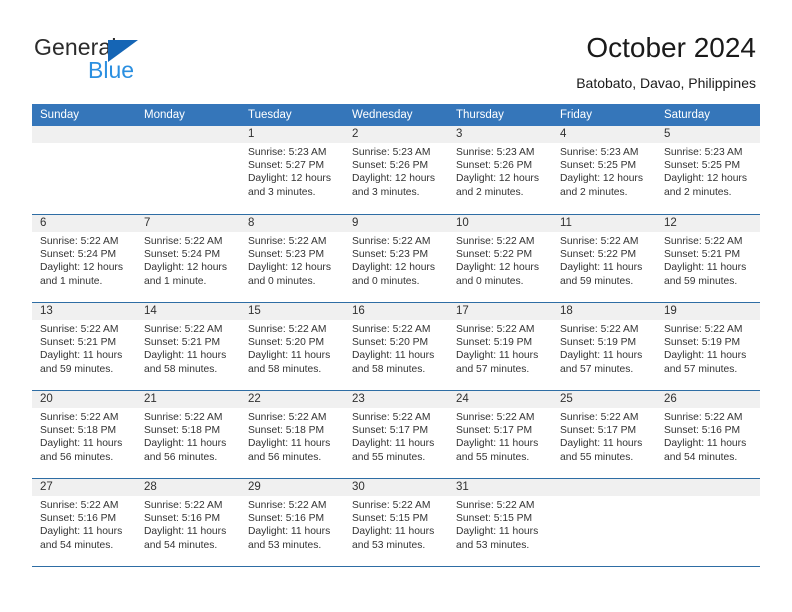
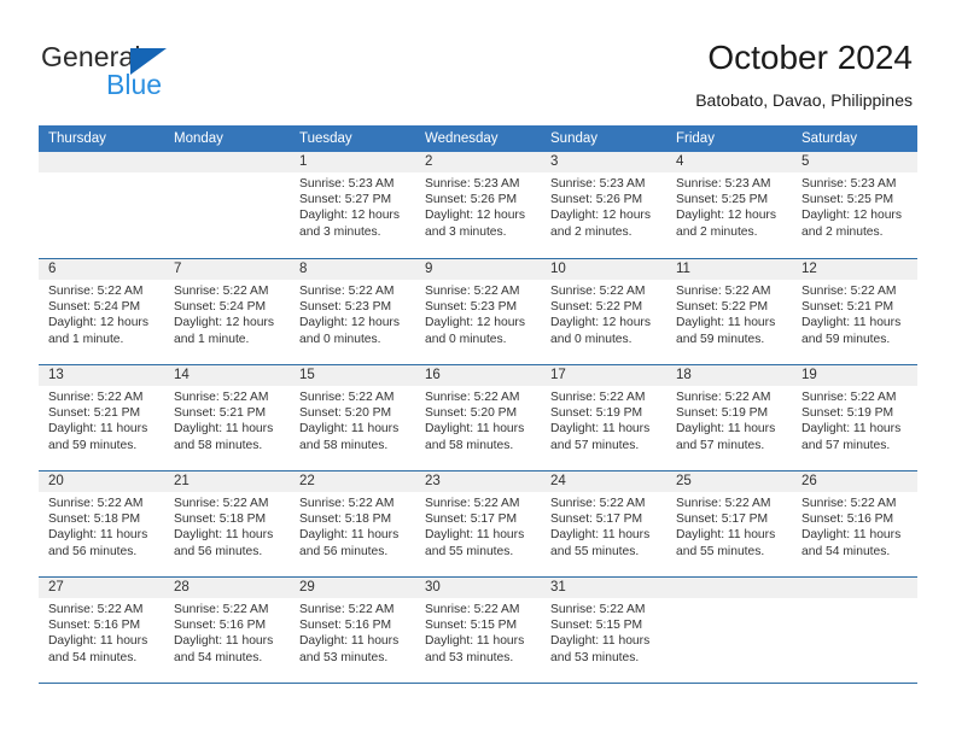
  General
  Blue
  October 2024
  Batobato, Davao, Philippines
- Sunday
+ Thursday
  Monday
  Tuesday
  Wednesday
- Thursday
+ Sunday
  Friday
  Saturday
  1
  Sunrise: 5:23 AM
  Sunset: 5:27 PM
  Daylight: 12 hours
  and 3 minutes.
  2
  Sunrise: 5:23 AM
  Sunset: 5:26 PM
  Daylight: 12 hours
  and 3 minutes.
  3
  Sunrise: 5:23 AM
  Sunset: 5:26 PM
  Daylight: 12 hours
  and 2 minutes.
  4
  Sunrise: 5:23 AM
  Sunset: 5:25 PM
  Daylight: 12 hours
  and 2 minutes.
  5
  Sunrise: 5:23 AM
  Sunset: 5:25 PM
  Daylight: 12 hours
  and 2 minutes.
  6
  Sunrise: 5:22 AM
  Sunset: 5:24 PM
  Daylight: 12 hours
  and 1 minute.
  7
  Sunrise: 5:22 AM
  Sunset: 5:24 PM
  Daylight: 12 hours
  and 1 minute.
  8
  Sunrise: 5:22 AM
  Sunset: 5:23 PM
  Daylight: 12 hours
  and 0 minutes.
  9
  Sunrise: 5:22 AM
  Sunset: 5:23 PM
  Daylight: 12 hours
  and 0 minutes.
  10
  Sunrise: 5:22 AM
  Sunset: 5:22 PM
  Daylight: 12 hours
  and 0 minutes.
  11
  Sunrise: 5:22 AM
  Sunset: 5:22 PM
  Daylight: 11 hours
  and 59 minutes.
  12
  Sunrise: 5:22 AM
  Sunset: 5:21 PM
  Daylight: 11 hours
  and 59 minutes.
  13
  Sunrise: 5:22 AM
  Sunset: 5:21 PM
  Daylight: 11 hours
  and 59 minutes.
  14
  Sunrise: 5:22 AM
  Sunset: 5:21 PM
  Daylight: 11 hours
  and 58 minutes.
  15
  Sunrise: 5:22 AM
  Sunset: 5:20 PM
  Daylight: 11 hours
  and 58 minutes.
  16
  Sunrise: 5:22 AM
  Sunset: 5:20 PM
  Daylight: 11 hours
  and 58 minutes.
  17
  Sunrise: 5:22 AM
  Sunset: 5:19 PM
  Daylight: 11 hours
  and 57 minutes.
  18
  Sunrise: 5:22 AM
  Sunset: 5:19 PM
  Daylight: 11 hours
  and 57 minutes.
  19
  Sunrise: 5:22 AM
  Sunset: 5:19 PM
  Daylight: 11 hours
  and 57 minutes.
  20
  Sunrise: 5:22 AM
  Sunset: 5:18 PM
  Daylight: 11 hours
  and 56 minutes.
  21
  Sunrise: 5:22 AM
  Sunset: 5:18 PM
  Daylight: 11 hours
  and 56 minutes.
  22
  Sunrise: 5:22 AM
  Sunset: 5:18 PM
  Daylight: 11 hours
  and 56 minutes.
  23
  Sunrise: 5:22 AM
  Sunset: 5:17 PM
  Daylight: 11 hours
  and 55 minutes.
  24
  Sunrise: 5:22 AM
  Sunset: 5:17 PM
  Daylight: 11 hours
  and 55 minutes.
  25
  Sunrise: 5:22 AM
  Sunset: 5:17 PM
  Daylight: 11 hours
  and 55 minutes.
  26
  Sunrise: 5:22 AM
  Sunset: 5:16 PM
  Daylight: 11 hours
  and 54 minutes.
  27
  Sunrise: 5:22 AM
  Sunset: 5:16 PM
  Daylight: 11 hours
  and 54 minutes.
  28
  Sunrise: 5:22 AM
  Sunset: 5:16 PM
  Daylight: 11 hours
  and 54 minutes.
  29
  Sunrise: 5:22 AM
  Sunset: 5:16 PM
  Daylight: 11 hours
  and 53 minutes.
  30
  Sunrise: 5:22 AM
  Sunset: 5:15 PM
  Daylight: 11 hours
  and 53 minutes.
  31
  Sunrise: 5:22 AM
  Sunset: 5:15 PM
  Daylight: 11 hours
  and 53 minutes.
